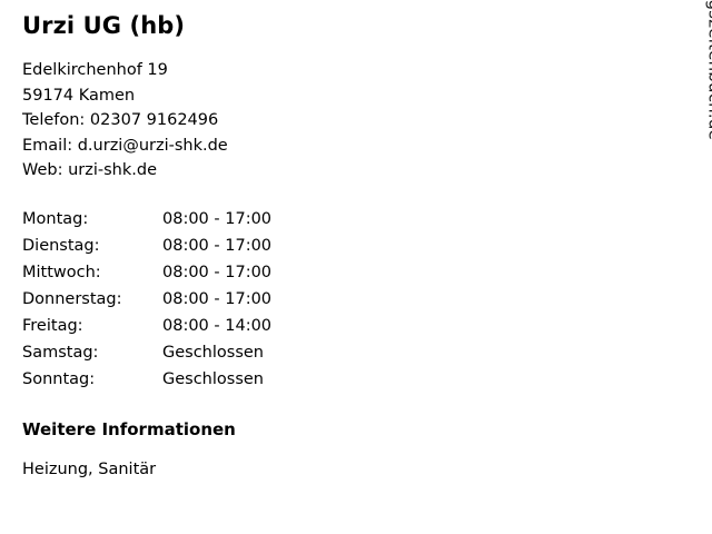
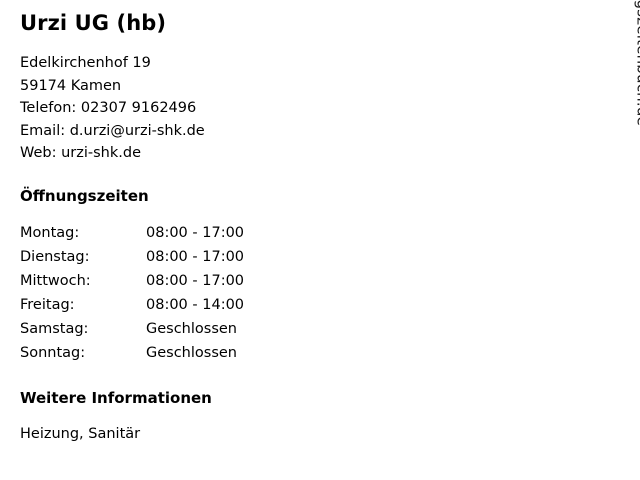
  Urzi UG (hb)
  Edelkirchenhof 19
  59174 Kamen
  Telefon: 02307 9162496
  Email: d.urzi@urzi-shk.de
  Web: urzi-shk.de
+ Öffnungszeiten
  Montag:	08:00 - 17:00
  Dienstag:	08:00 - 17:00
  Mittwoch:	08:00 - 17:00
- Donnerstag:	08:00 - 17:00
  Freitag:	08:00 - 14:00
  Samstag:	Geschlossen
  Sonntag:	Geschlossen
  Weitere Informationen
  Heizung, Sanitär
